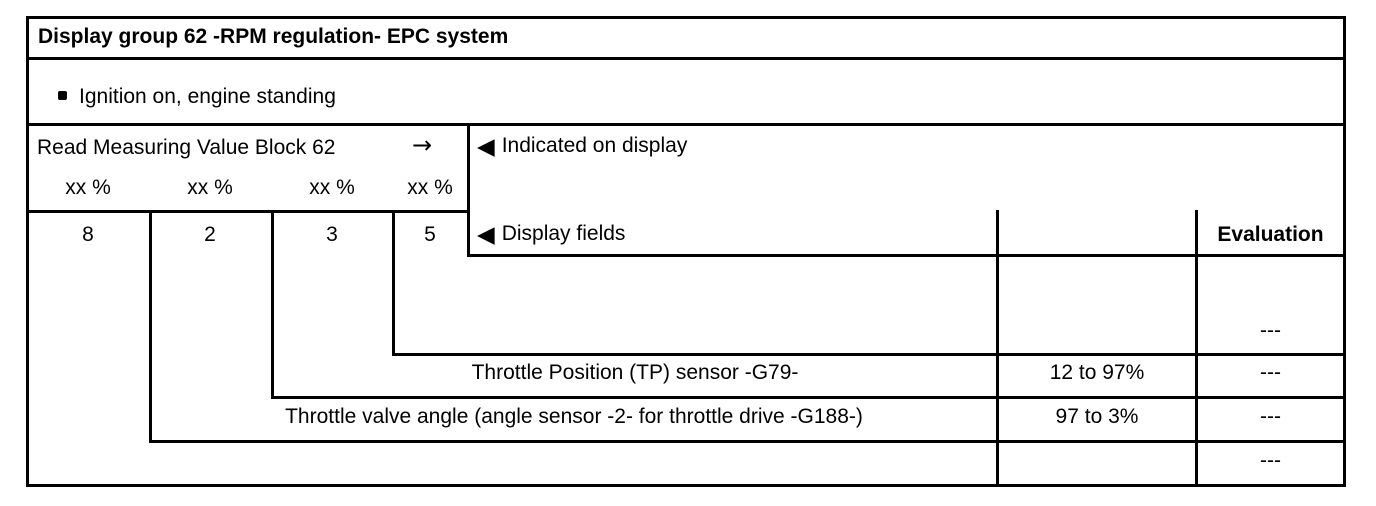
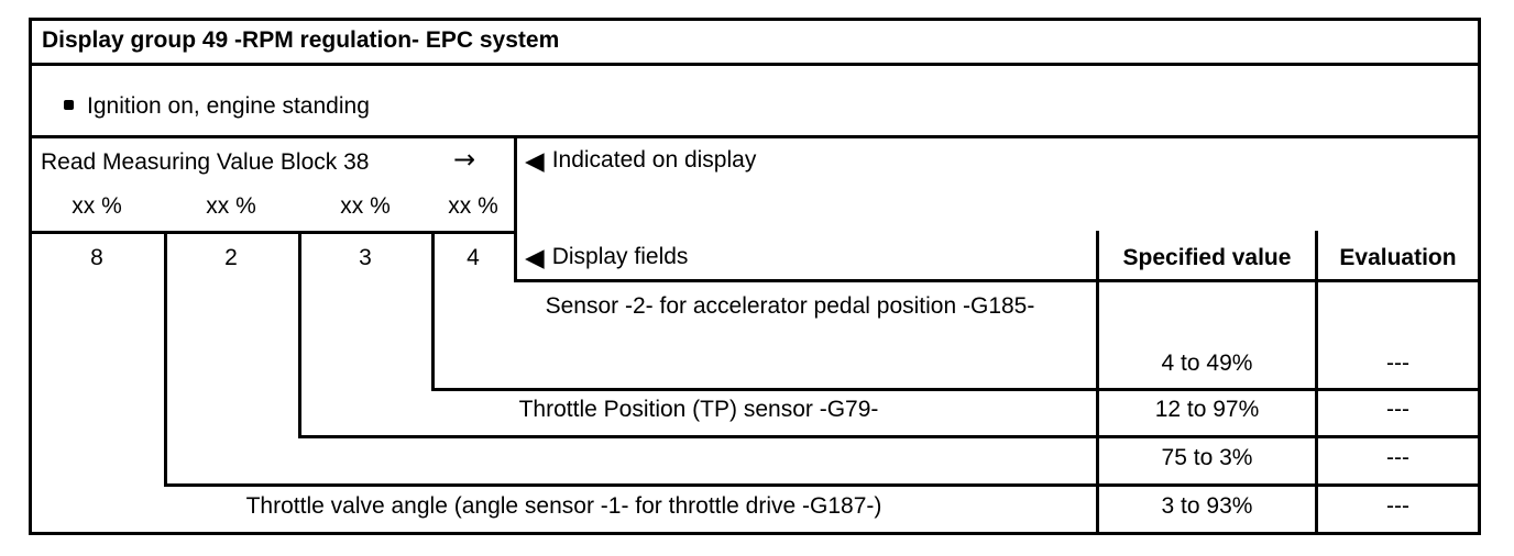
- Display group 62 -RPM regulation- EPC system
+ Display group 49 -RPM regulation- EPC system
  Ignition on, engine standing
- Read Measuring Value Block 62
+ Read Measuring Value Block 38
  →
  xx %
  xx %
  xx %
  xx %
  ◀ Indicated on display
  8
  2
  3
- 5
+ 4
  ◀ Display fields
+ Specified value
  Evaluation
+ Sensor -2- for accelerator pedal position -G185-
+ 4 to 49%
  ---
  Throttle Position (TP) sensor -G79-
  12 to 97%
  ---
- Throttle valve angle (angle sensor -2- for throttle drive -G188-)
- 97 to 3%
+ 75 to 3%
  ---
+ Throttle valve angle (angle sensor -1- for throttle drive -G187-)
+ 3 to 93%
  ---
